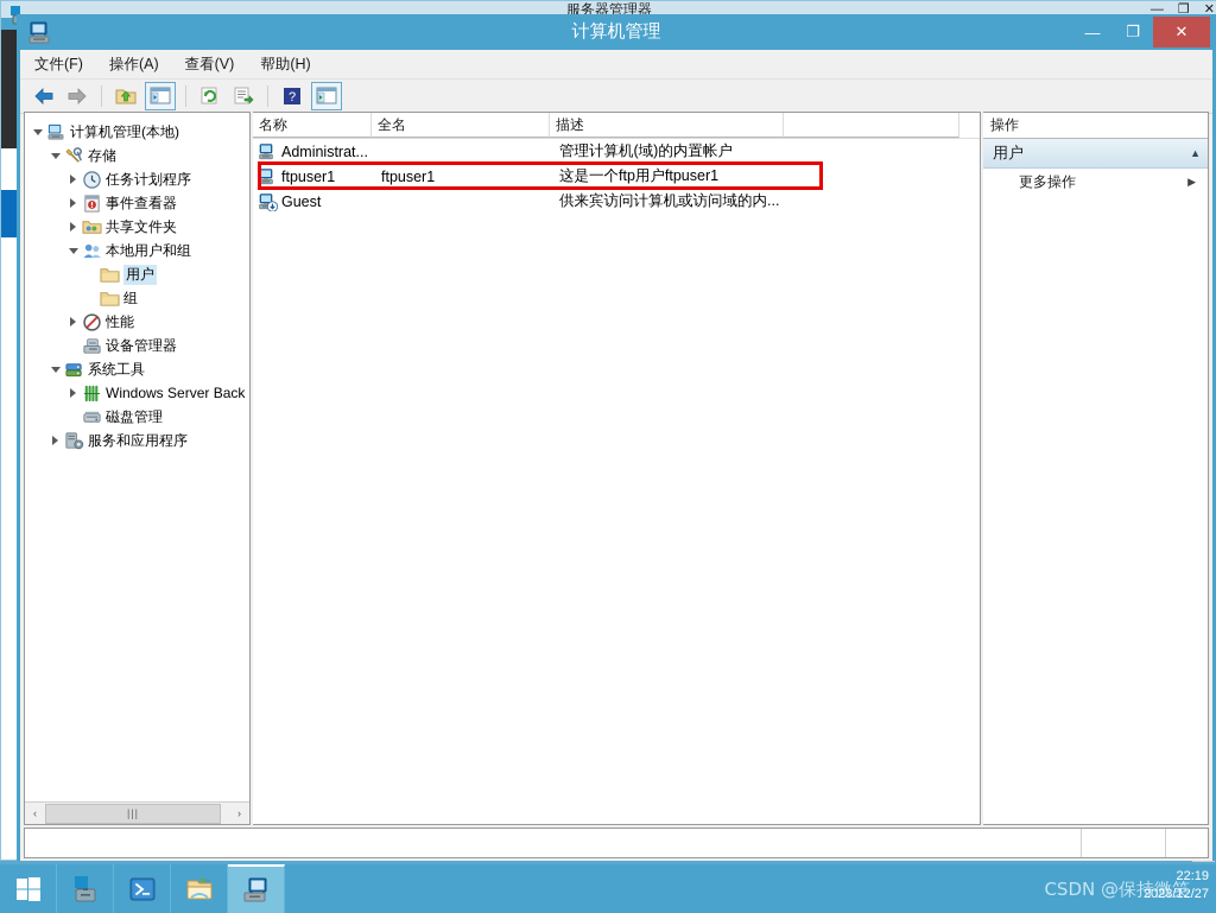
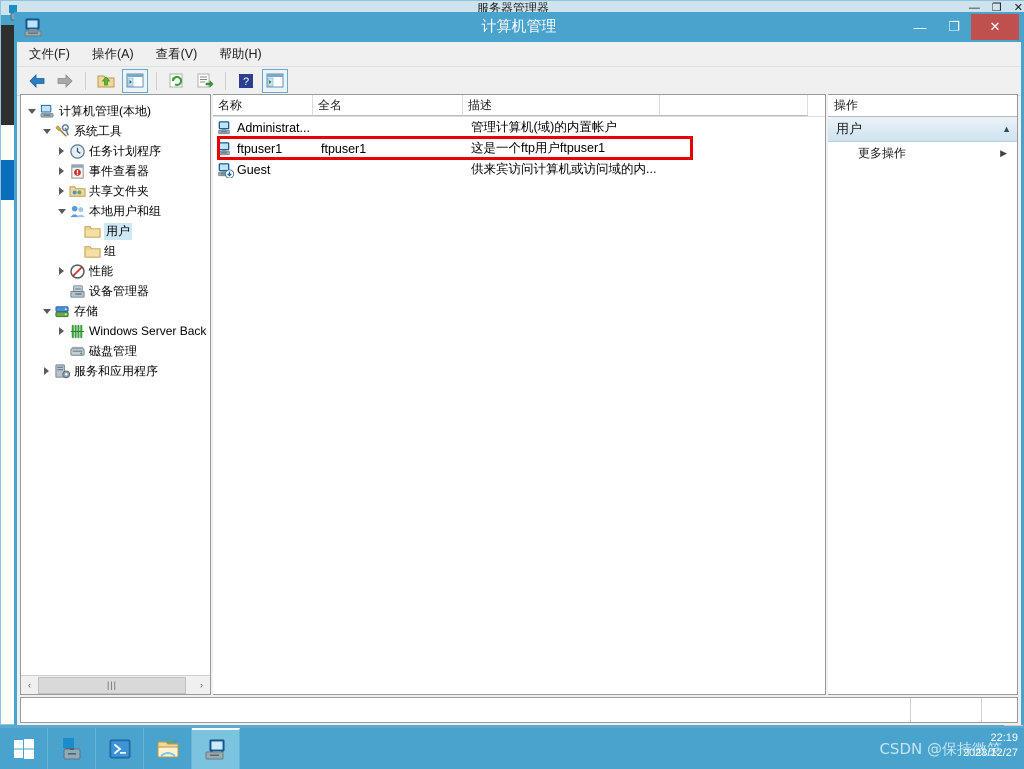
  服务器管理器
  —
  ❐
  ✕
  计算机管理
  —
  ❐
  ✕
  文件(F)
  操作(A)
  查看(V)
  帮助(H)
  ?
  计算机管理(本地)
- 存储
+ 系统工具
  任务计划程序
  事件查看器
  共享文件夹
  本地用户和组
  用户
  组
  性能
  设备管理器
- 系统工具
+ 存储
  Windows Server Back
  磁盘管理
  服务和应用程序
  ‹
  |||
  ›
  名称
  全名
  描述
  Administrat...
  管理计算机(域)的内置帐户
  ftpuser1
  ftpuser1
  这是一个ftp用户ftpuser1
  Guest
  供来宾访问计算机或访问域的内...
  操作
  用户
  ▲
  更多操作
  ▶
  CSDN @保持微笑
  22:19
  2023/12/27
